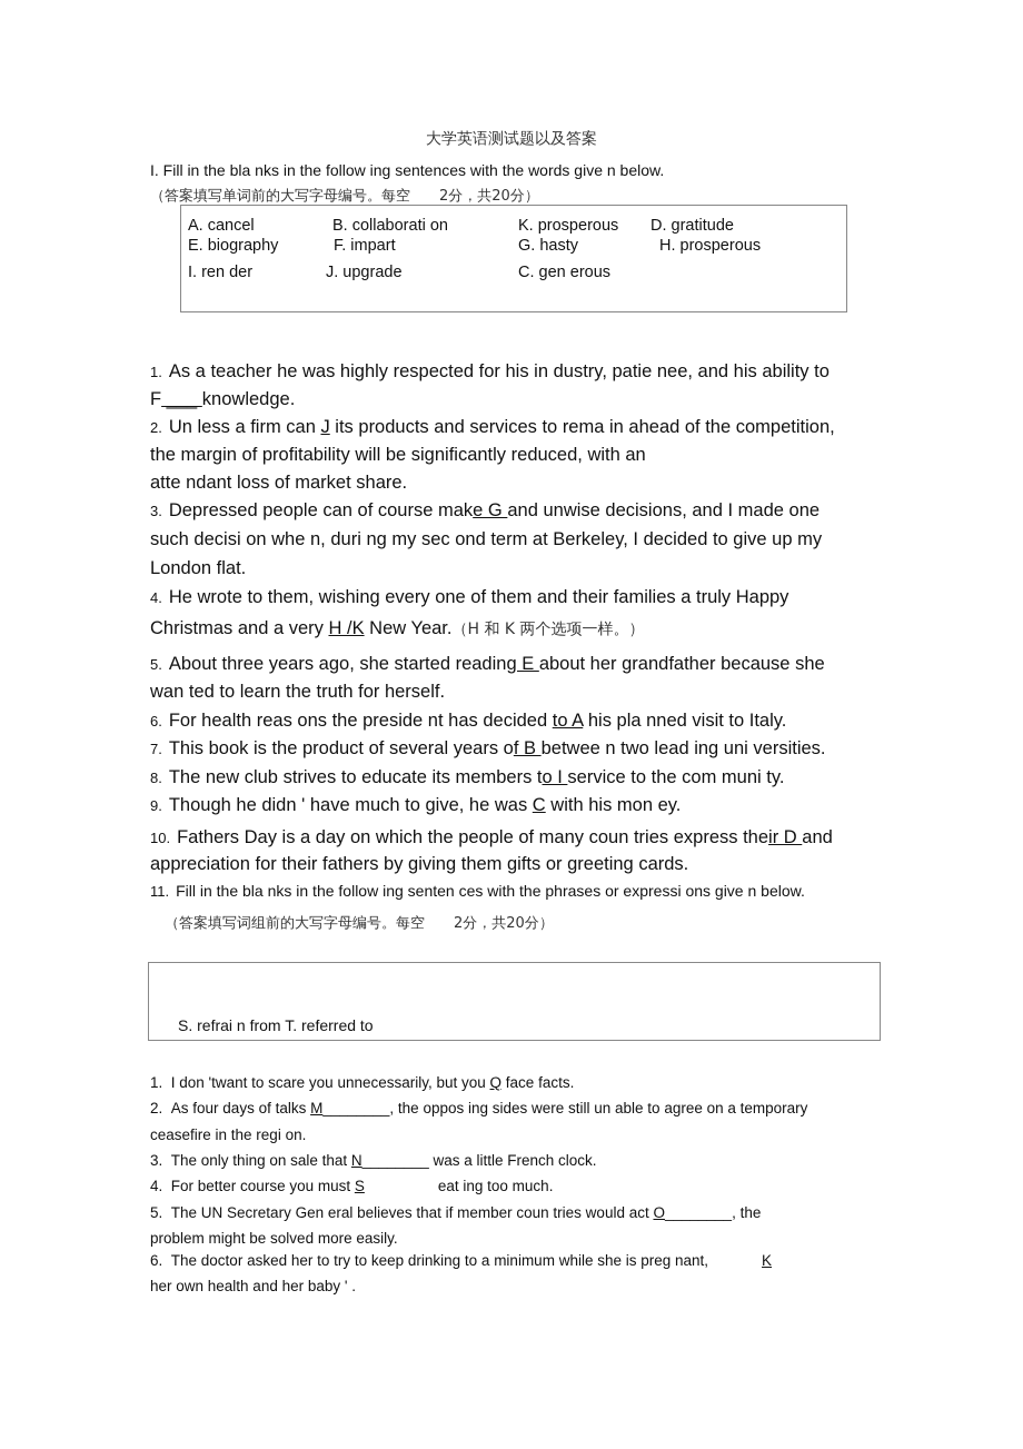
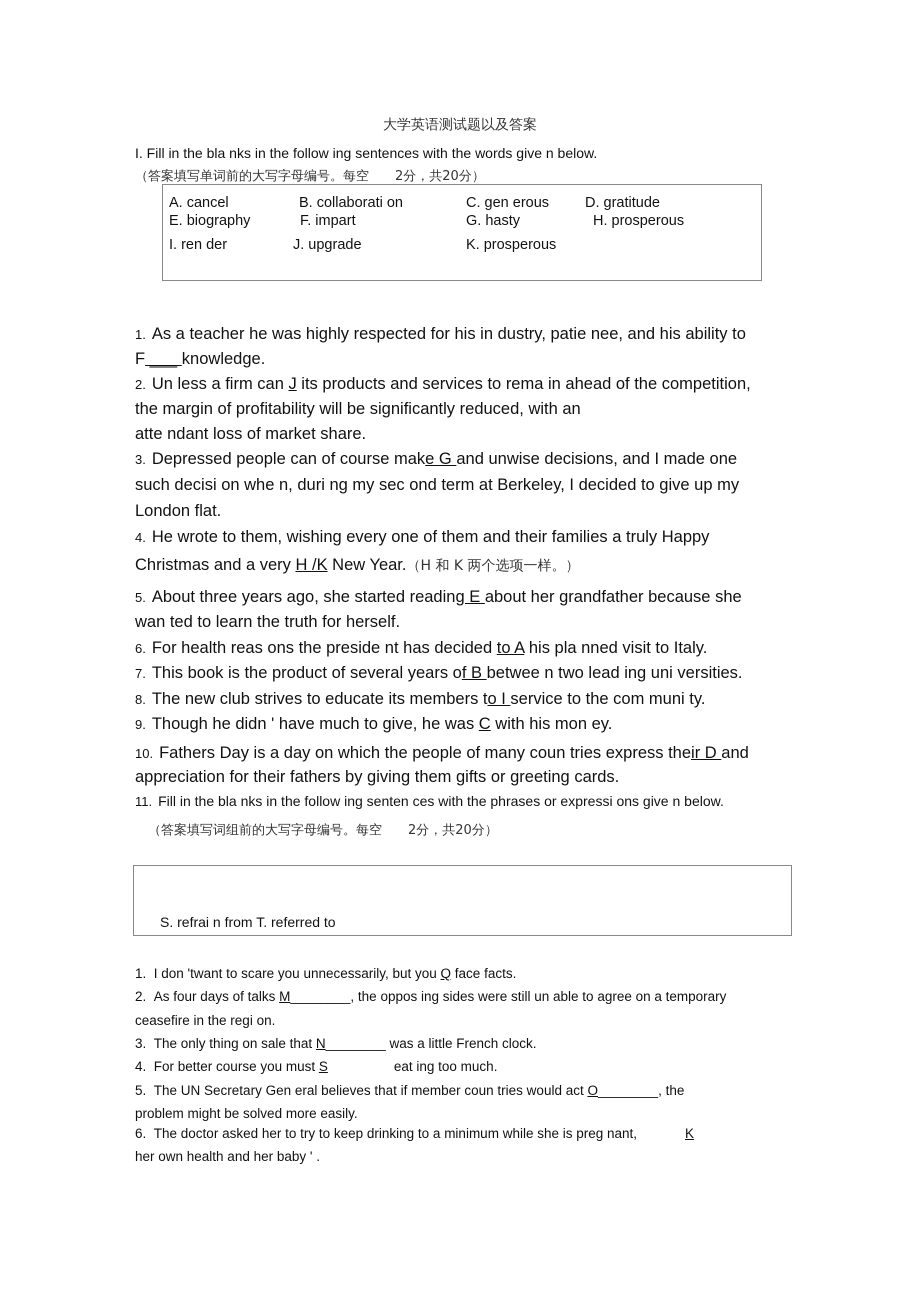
  大学英语测试题以及答案
  I. Fill in the bla nks in the follow ing sentences with the words give n below.
  （答案填写单词前的大写字母编号。每空 2分，共20分）
  A. cancel
  B. collaborati on
- K. prosperous
+ C. gen erous
  D. gratitude
  E. biography
  F. impart
  G. hasty
  H. prosperous
  I. ren der
  J. upgrade
- C. gen erous
+ K. prosperous
  1. As a teacher he was highly respected for his in dustry, patie nee, and his ability to
  F ___ knowledge.
  2. Un less a firm can J its products and services to rema in ahead of the competition,
  the margin of profitability will be significantly reduced, with an
  atte ndant loss of market share.
  3. Depressed people can of course make G and unwise decisions, and I made one
  such decisi on whe n, duri ng my sec ond term at Berkeley, I decided to give up my
  London flat.
  4. He wrote to them, wishing every one of them and their families a truly Happy
  Christmas and a very H /K New Year.（H 和 K 两个选项一样。）
  5. About three years ago, she started reading E about her grandfather because she
  wan ted to learn the truth for herself.
  6. For health reas ons the preside nt has decided to A his pla nned visit to Italy.
  7. This book is the product of several years of B betwee n two lead ing uni versities.
  8. The new club strives to educate its members to I service to the com muni ty.
  9. Though he didn ' have much to give, he was C with his mon ey.
  10. Fathers Day is a day on which the people of many coun tries express their D and
  appreciation for their fathers by giving them gifts or greeting cards.
  11. Fill in the bla nks in the follow ing senten ces with the phrases or expressi ons give n below.
  （答案填写词组前的大写字母编号。每空 2分，共20分）
  S. refrai n from T. referred to
  1. I don 'twant to scare you unnecessarily, but you Q face facts.
  2. As four days of talks M________, the oppos ing sides were still un able to agree on a temporary
  ceasefire in the regi on.
  3. The only thing on sale that N________ was a little French clock.
  4. For better course you must S eat ing too much.
  5. The UN Secretary Gen eral believes that if member coun tries would act O________, the
  problem might be solved more easily.
  6. The doctor asked her to try to keep drinking to a minimum while she is preg nant, K
  her own health and her baby ' .
